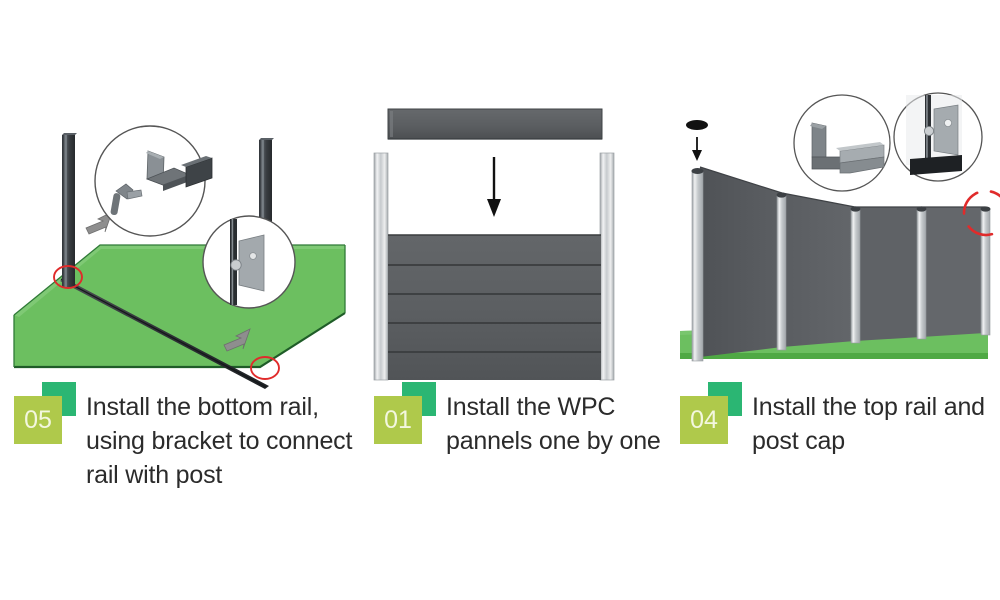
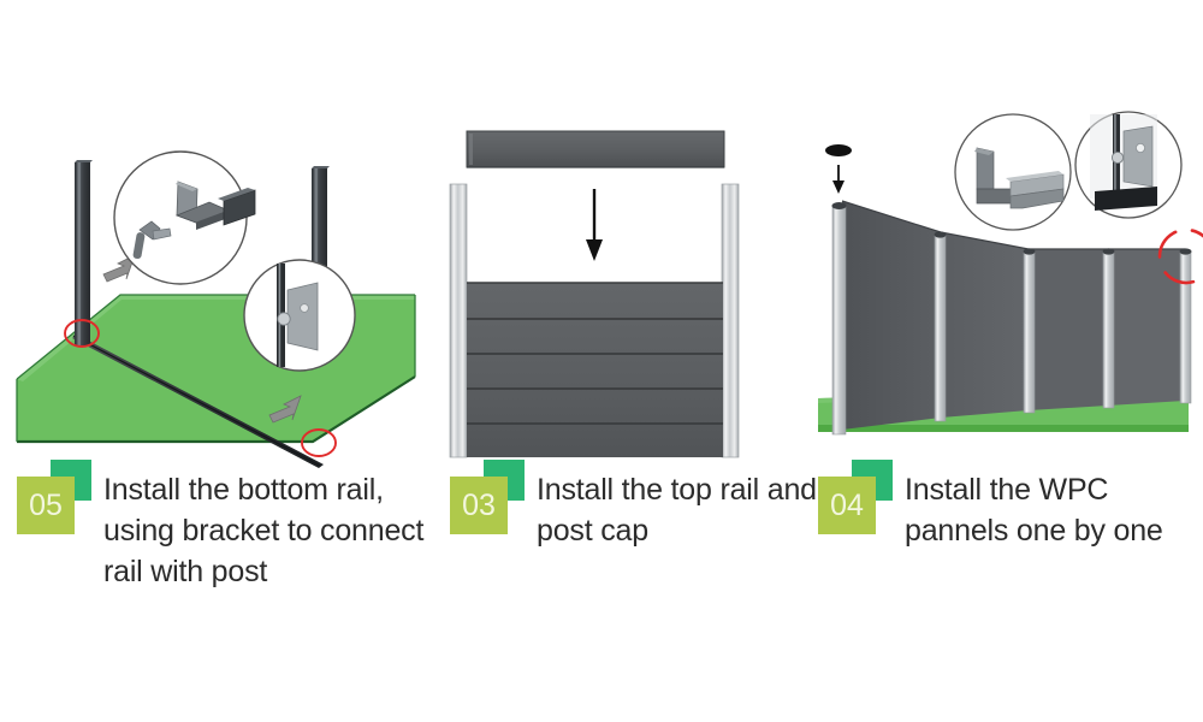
  05
  Install the bottom rail, using bracket to connect rail with post
- 01
+ 03
- Install the WPC pannels one by one
+ Install the top rail and post cap
  04
- Install the top rail and post cap
+ Install the WPC pannels one by one
